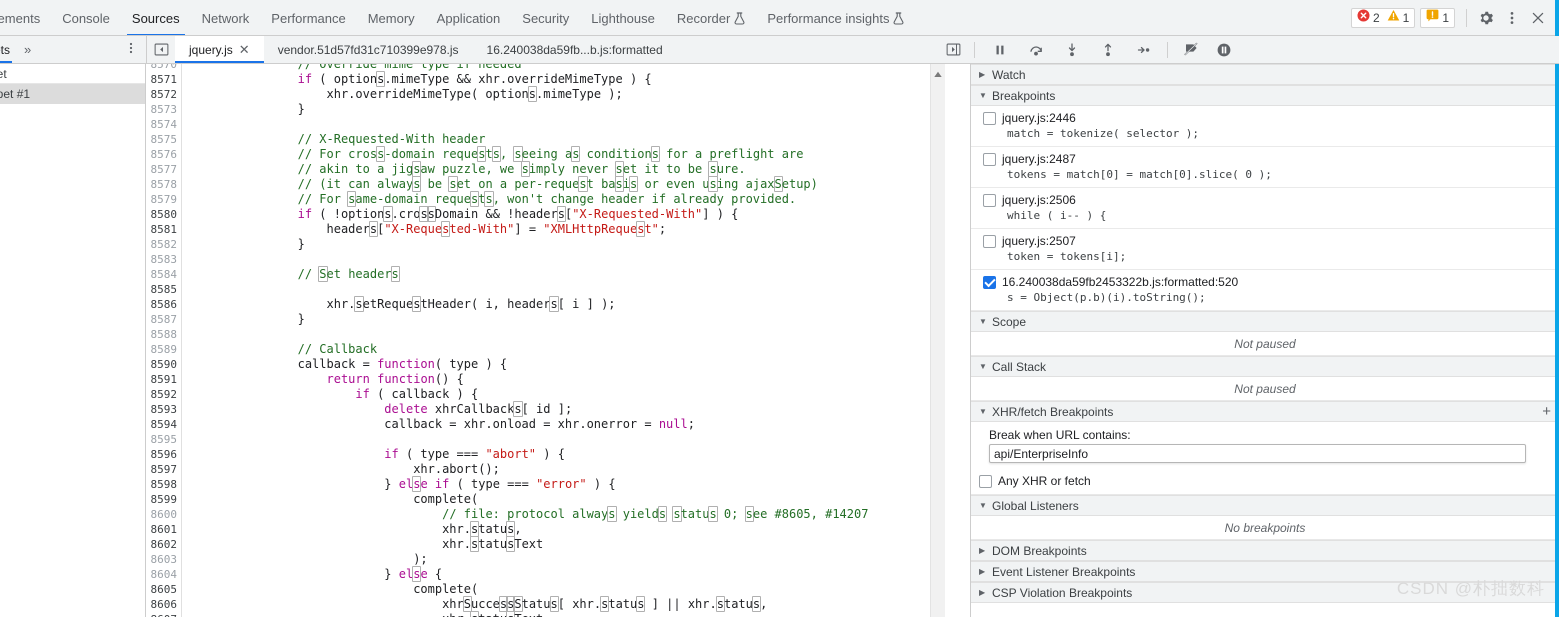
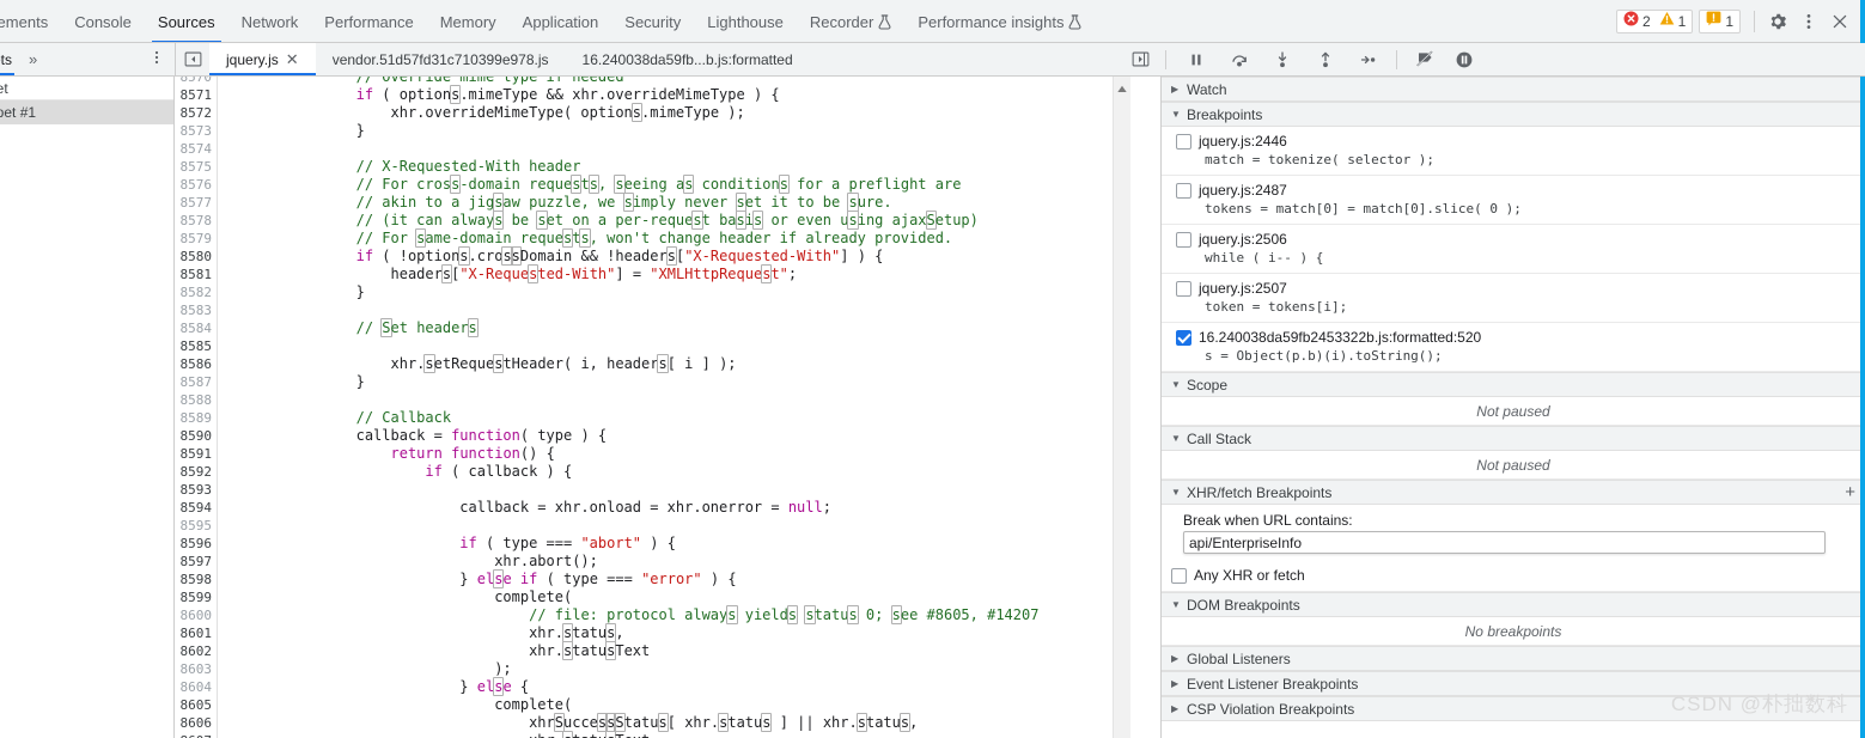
  ements
  Console
  Sources
  Network
  Performance
  Memory
  Application
  Security
  Lighthouse
  Recorder
  Performance insights
  2
  1
  1
  »
  jquery.js
  ✕
  vendor.51d57fd31c710399e978.js
  16.240038da59fb...b.js:formatted
  pet #1
  8570
  8571
  8572
  8573
  8574
  8575
  8576
  8577
  8578
  8579
  8580
  8581
  8582
  8583
  8584
  8585
  8586
  8587
  8588
  8589
  8590
  8591
  8592
  8593
  8594
  8595
  8596
  8597
  8598
  8599
  8600
  8601
  8602
  8603
  8604
  8605
  8606
  // Override mime type if needed
  if ( options.mimeType && xhr.overrideMimeType ) {
  xhr.overrideMimeType( options.mimeType );
  }
  // X-Requested-With header
  // For cross-domain requests, seeing as conditions for a preflight are
  // akin to a jigsaw puzzle, we simply never set it to be sure.
  // (it can always be set on a per-request basis or even using ajaxSetup)
  // For same-domain requests, won't change header if already provided.
  if ( !options.crossDomain && !headers["X-Requested-With"] ) {
  headers["X-Requested-With"] = "XMLHttpRequest";
  }
  // Set headers
  xhr.setRequestHeader( i, headers[ i ] );
  }
  // Callback
  callback = function( type ) {
  return function() {
  if ( callback ) {
- delete xhrCallbacks[ id ];
  callback = xhr.onload = xhr.onerror = null;
  if ( type === "abort" ) {
  xhr.abort();
  } else if ( type === "error" ) {
  complete(
  // file: protocol always yields status 0; see #8605, #14207
  xhr.status,
  xhr.statusText
  );
  } else {
  complete(
  xhrSuccessStatus[ xhr.status ] || xhr.status,
  ▶
  Watch
  ▼
  Breakpoints
  jquery.js:2446
  match = tokenize( selector );
  jquery.js:2487
  tokens = match[0] = match[0].slice( 0 );
  jquery.js:2506
  while ( i-- ) {
  jquery.js:2507
  token = tokens[i];
  16.240038da59fb2453322b.js:formatted:520
  s = Object(p.b)(i).toString();
  ▼
  Scope
  Not paused
  ▼
  Call Stack
  Not paused
  ▼
  XHR/fetch Breakpoints
  +
  Break when URL contains:
  api/EnterpriseInfo
  Any XHR or fetch
  ▼
- Global Listeners
+ DOM Breakpoints
  No breakpoints
  ▶
- DOM Breakpoints
+ Global Listeners
  ▶
  Event Listener Breakpoints
  ▶
  CSP Violation Breakpoints
  CSDN @朴拙数科
